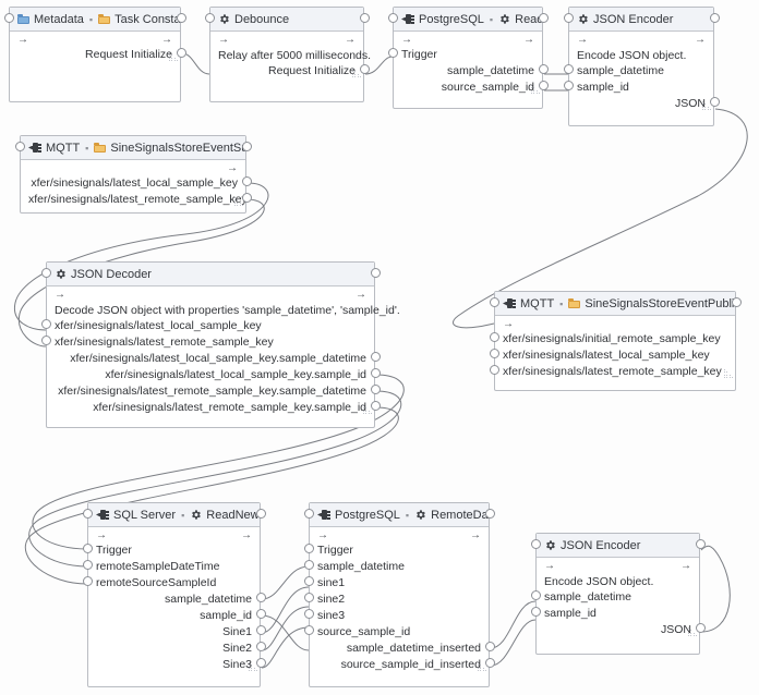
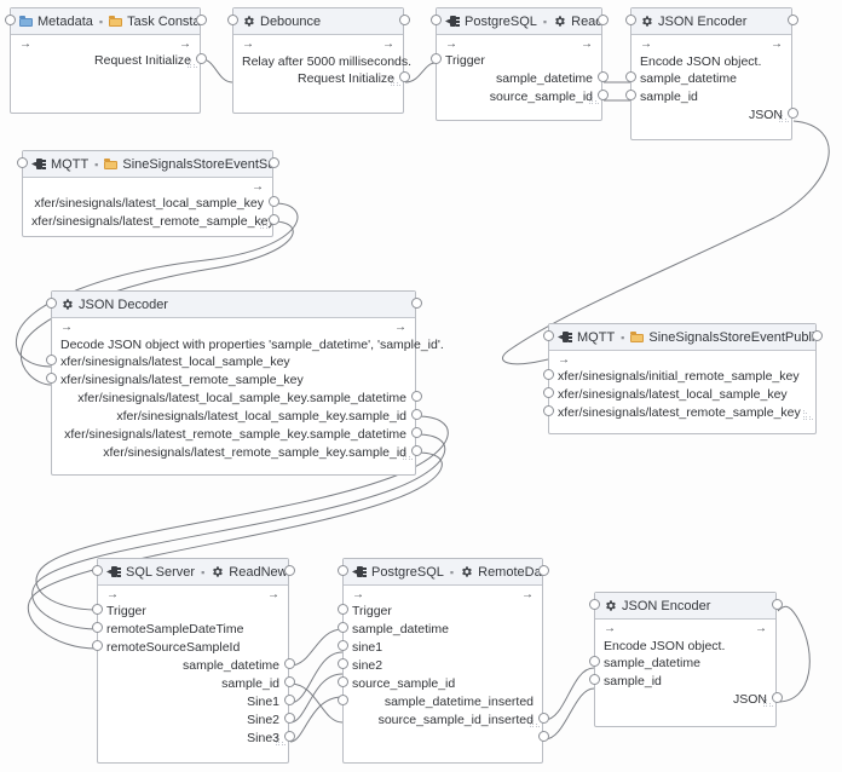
  Metadata
  ▪
  →
  →
  Request Initialize
  Debounce
  →
  →
  Relay after 5000 milliseconds.
  Request Initialize
  PostgreSQL
  ▪
  →
  →
  Trigger
  sample_datetime
  source_sample_id
  JSON Encoder
  →
  →
  Encode JSON object.
  sample_datetime
  sample_id
  JSON
  MQTT
  ▪
  SineSignalsStoreEventS
  →
  xfer/sinesignals/latest_local_sample_key
  xfer/sinesignals/latest_remote_sample_ke
  JSON Decoder
  →
  →
  Decode JSON object with properties 'sample_datetime', 'sample_id'.
  xfer/sinesignals/latest_local_sample_key
  xfer/sinesignals/latest_remote_sample_key
  xfer/sinesignals/latest_local_sample_key.sample_datetime
  xfer/sinesignals/latest_local_sample_key.sample_id
  xfer/sinesignals/latest_remote_sample_key.sample_datetime
  xfer/sinesignals/latest_remote_sample_key.sample_id
  MQTT
  ▪
  SineSignalsStoreEventPubl
  →
  xfer/sinesignals/initial_remote_sample_key
  xfer/sinesignals/latest_local_sample_key
  xfer/sinesignals/latest_remote_sample_key
  SQL Server
  ▪
  →
  →
  Trigger
  remoteSampleDateTime
  remoteSourceSampleId
  sample_datetime
  sample_id
  Sine1
  Sine2
  Sine3
  PostgreSQL
  ▪
  →
  →
  Trigger
  sample_datetime
  sine1
  sine2
- sine3
  source_sample_id
  sample_datetime_inserted
  source_sample_id_inserted
  JSON Encoder
  →
  →
  Encode JSON object.
  sample_datetime
  sample_id
  JSON
